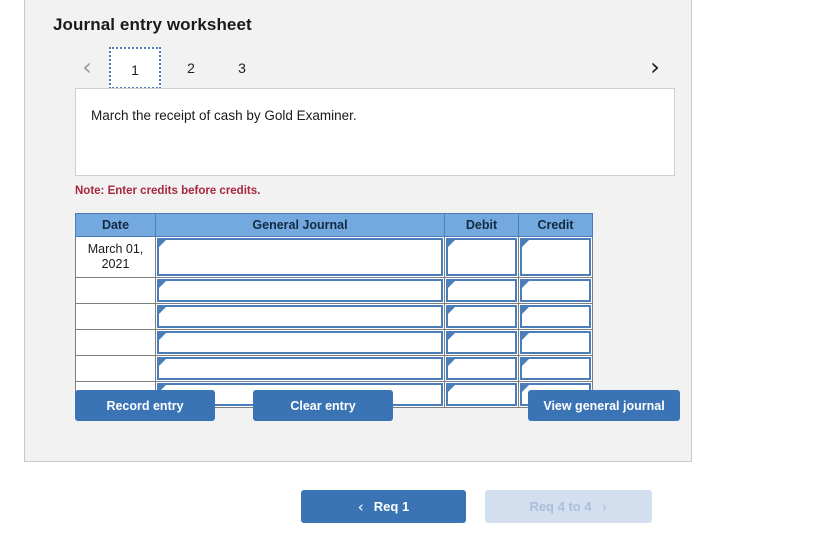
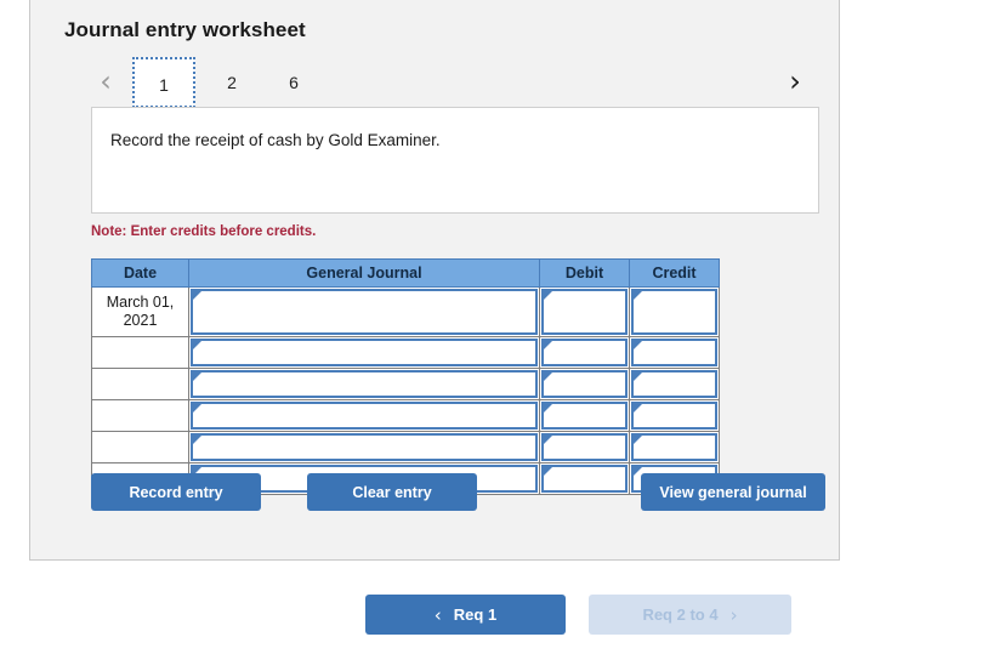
  Journal entry worksheet
  ‹
  1
  2
- 3
+ 6
  ›
- March the receipt of cash by Gold Examiner.
+ Record the receipt of cash by Gold Examiner.
  Note: Enter credits before credits.
  Date	General Journal	Debit	Credit
  March 01, 2021
  Record entry
  Clear entry
  View general journal
  ‹
  Req 1
- Req 4 to 4
+ Req 2 to 4
  ›
